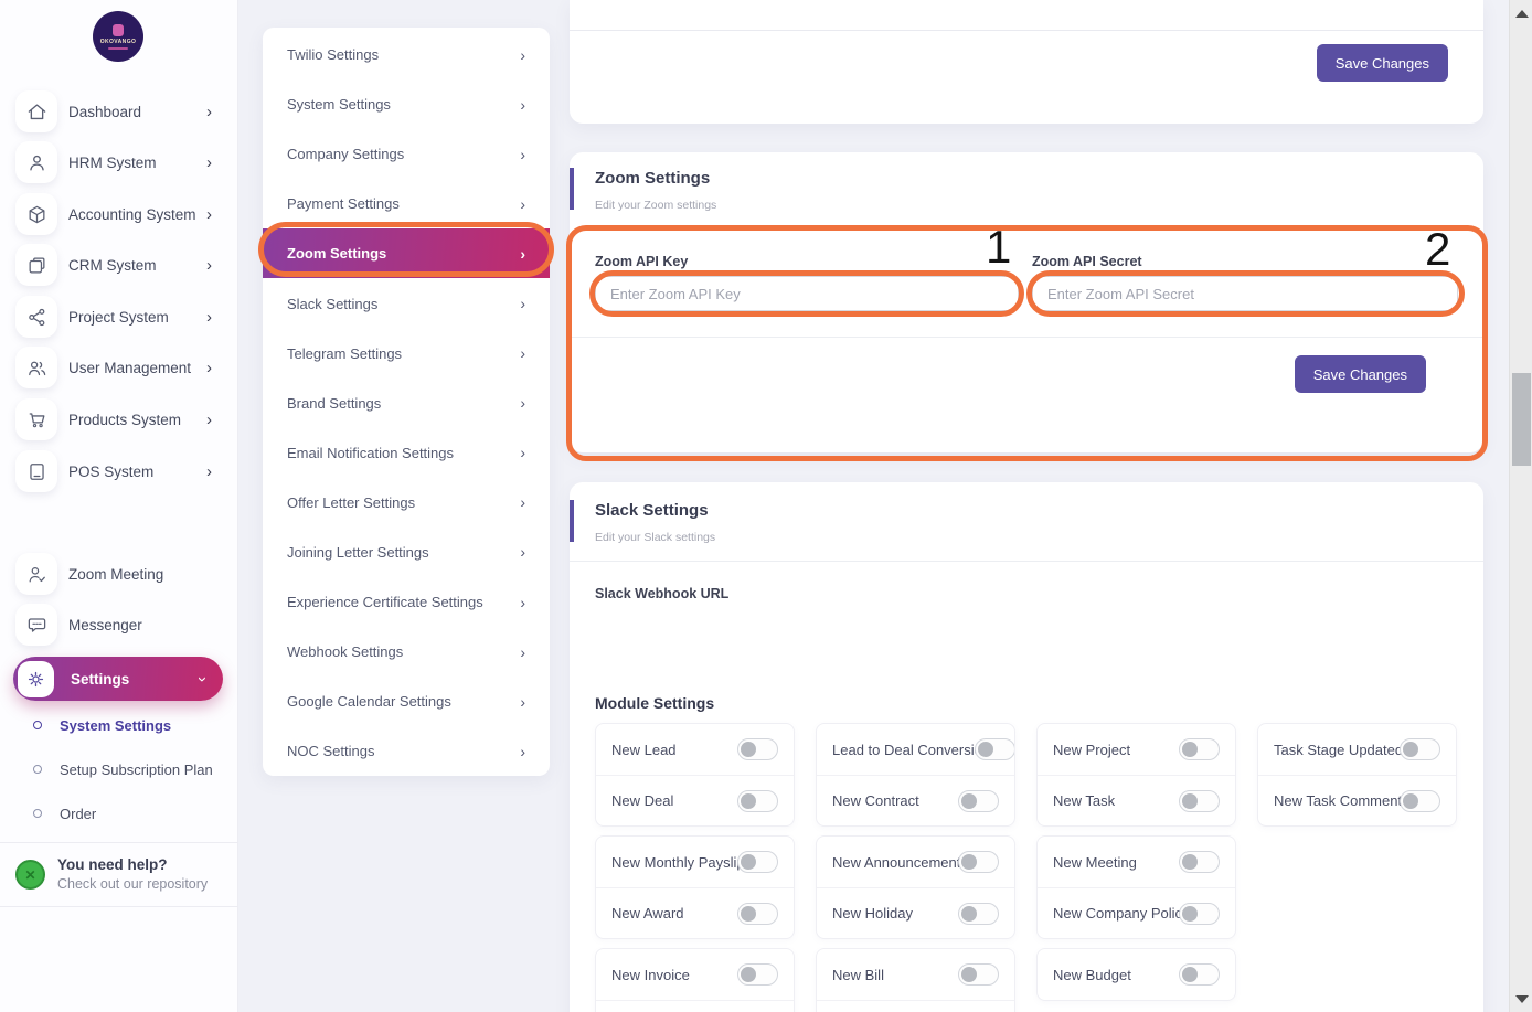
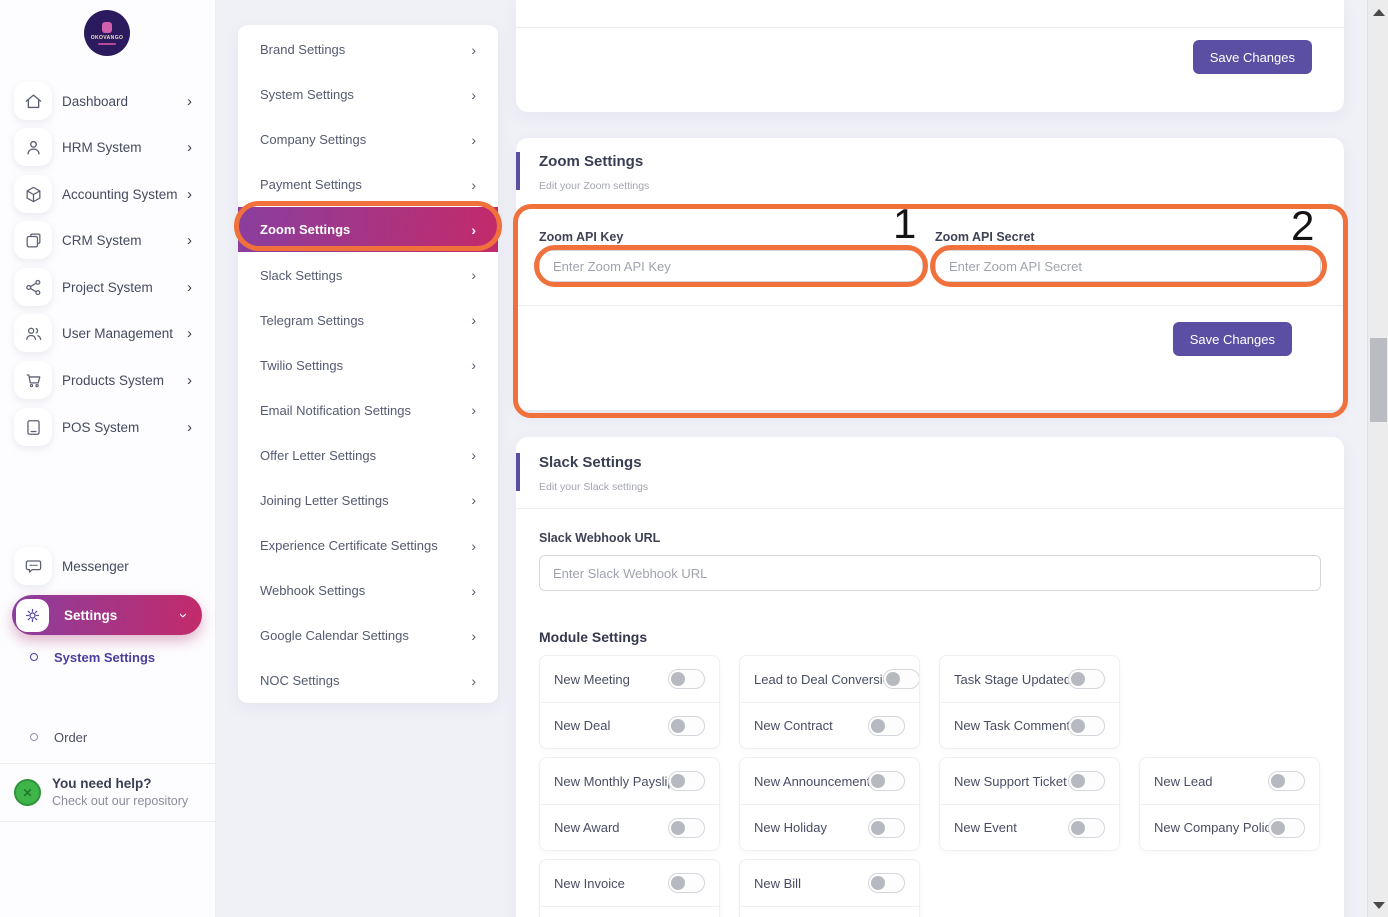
  Dashboard
  ›
  HRM System
  ›
  Accounting System
  ›
  CRM System
  ›
  Project System
  ›
  User Management
  ›
  Products System
  ›
  POS System
  ›
- Zoom Meeting
  Messenger
  Settings
  System Settings
- Setup Subscription Plan
  Order
  ✕
  You need help?
  Check out our repository
- Twilio Settings
+ Brand Settings
  ›
  System Settings
  ›
  Company Settings
  ›
  Payment Settings
  ›
  Zoom Settings
  ›
  Slack Settings
  ›
  Telegram Settings
  ›
- Brand Settings
+ Twilio Settings
  ›
  Email Notification Settings
  ›
  Offer Letter Settings
  ›
  Joining Letter Settings
  ›
  Experience Certificate Settings
  ›
  Webhook Settings
  ›
  Google Calendar Settings
  ›
  NOC Settings
  ›
  Save Changes
  Zoom Settings
  Edit your Zoom settings
  Zoom API Key
  Enter Zoom API Key
  Zoom API Secret
  Enter Zoom API Secret
  Save Changes
  Slack Settings
  Edit your Slack settings
  Slack Webhook URL
+ Enter Slack Webhook URL
  Module Settings
- New Lead
+ New Meeting
  New Deal
  Lead to Deal Conversi
  New Contract
- New Project
- New Task
  Task Stage Update
  New Task Commen
  New Monthly Paysli
  New Award
  New Announcemen
  New Holiday
+ New Support Ticket
+ New Event
- New Meeting
+ New Lead
  New Company Poli
  New Invoice
  New Bill
- New Budget
  1
  2
